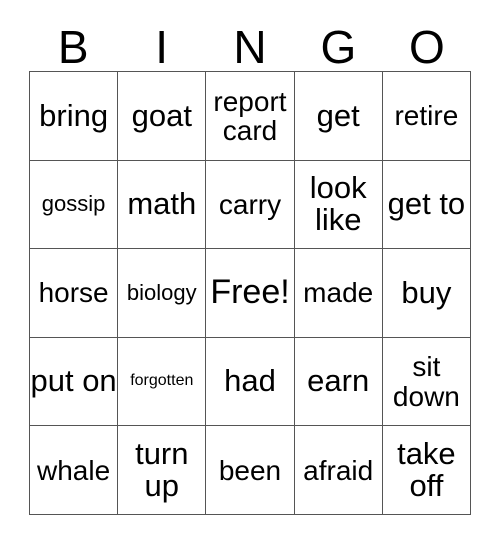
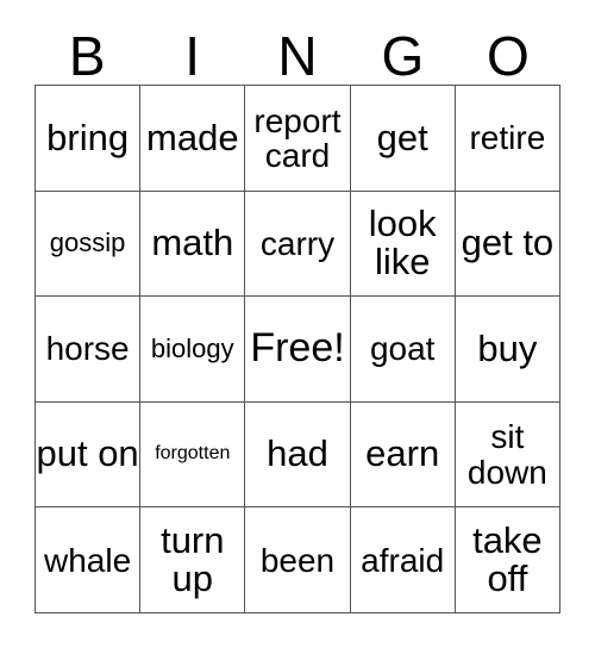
  B
  I
  N
  G
  O
  bring
- goat
+ made
  report card
  get
  retire
  gossip
  math
  carry
  look like
  get to
  horse
  biology
  Free!
- made
+ goat
  buy
  put on
  forgotten
  had
  earn
  sit down
  whale
  turn up
  been
  afraid
  take off
